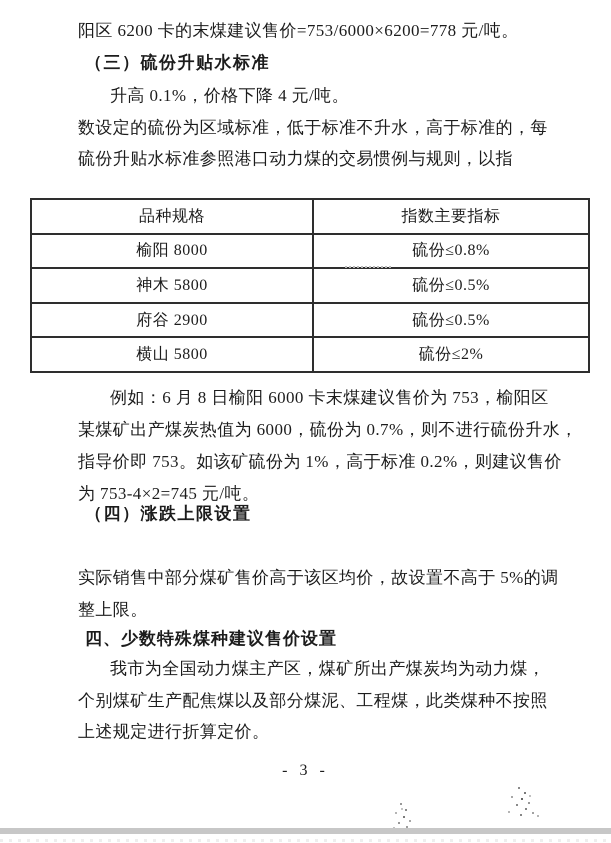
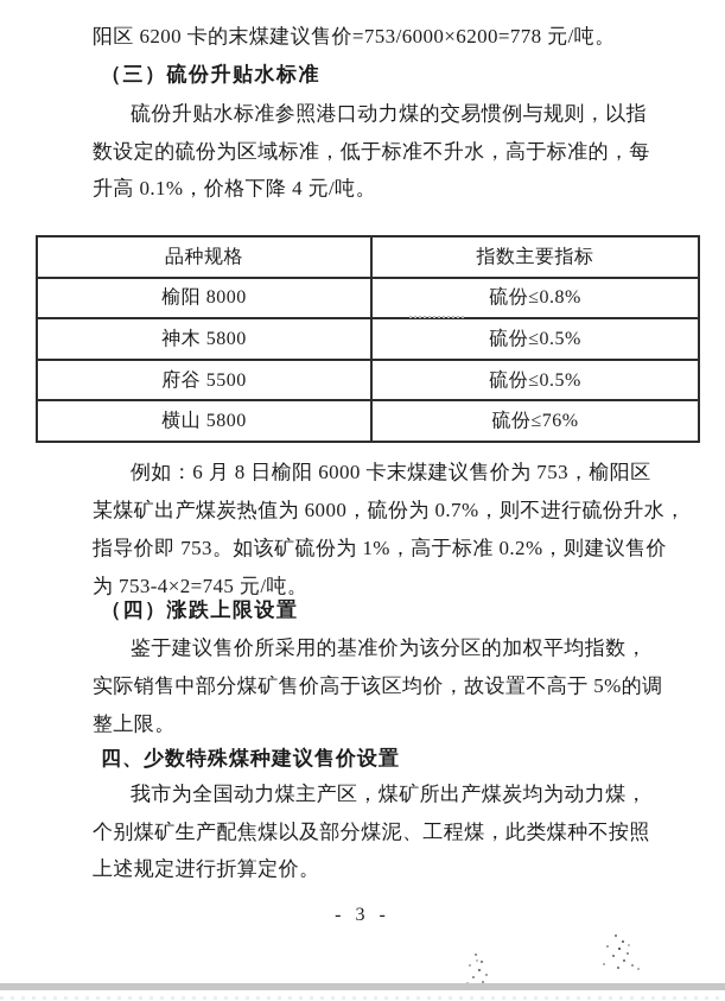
  阳区 6200 卡的末煤建议售价=753/6000×6200=778 元/吨。
  （三）硫份升贴水标准
- 升高 0.1%，价格下降 4 元/吨。
+ 硫份升贴水标准参照港口动力煤的交易惯例与规则，以指
  数设定的硫份为区域标准，低于标准不升水，高于标准的，每
- 硫份升贴水标准参照港口动力煤的交易惯例与规则，以指
+ 升高 0.1%，价格下降 4 元/吨。
  品种规格	指数主要指标
  榆阳 8000	硫份≤0.8%
  神木 5800	硫份≤0.5%
- 府谷 2900	硫份≤0.5%
+ 府谷 5500	硫份≤0.5%
- 横山 5800	硫份≤2%
+ 横山 5800	硫份≤76%
  例如：6 月 8 日榆阳 6000 卡末煤建议售价为 753，榆阳区
  某煤矿出产煤炭热值为 6000，硫份为 0.7%，则不进行硫份升水，
  指导价即 753。如该矿硫份为 1%，高于标准 0.2%，则建议售价
  为 753-4×2=745 元/吨。
  （四）涨跌上限设置
+ 鉴于建议售价所采用的基准价为该分区的加权平均指数，
  实际销售中部分煤矿售价高于该区均价，故设置不高于 5%的调
  整上限。
  四、少数特殊煤种建议售价设置
  我市为全国动力煤主产区，煤矿所出产煤炭均为动力煤，
  个别煤矿生产配焦煤以及部分煤泥、工程煤，此类煤种不按照
  上述规定进行折算定价。
  - 3 -
